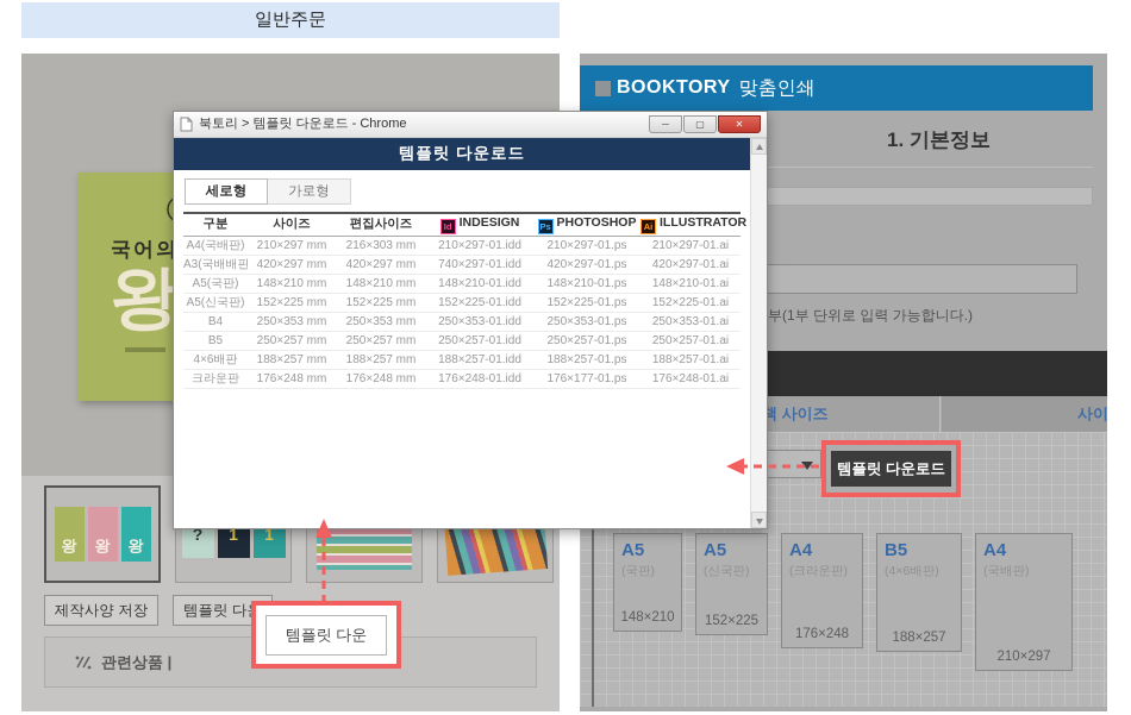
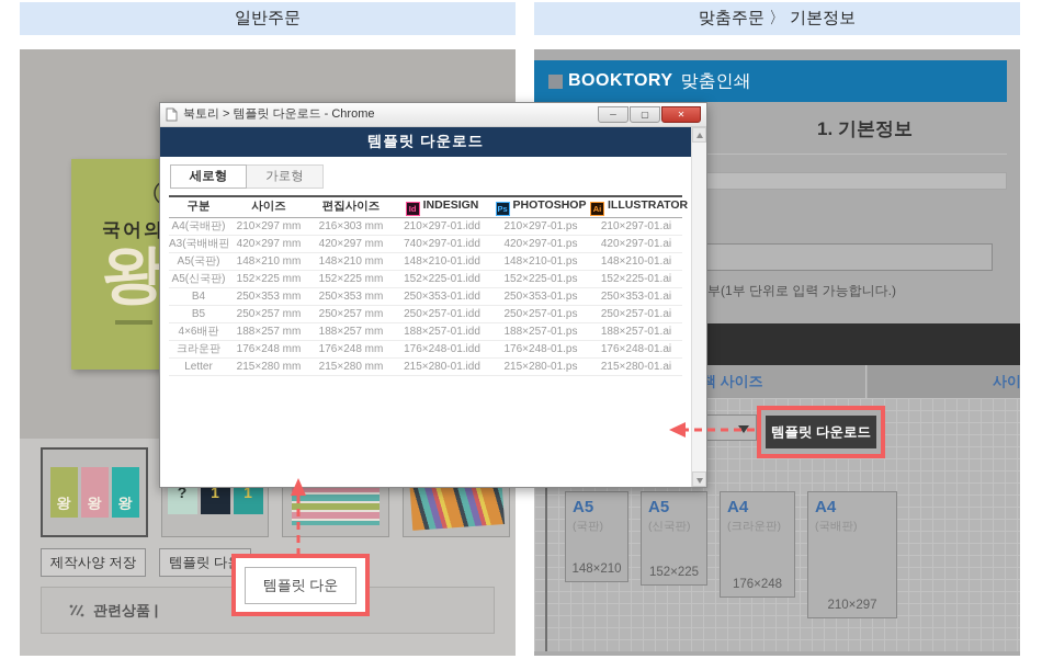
  일반주문
+ 맞춤주문 〉 기본정보
  국어의
  왕
  왕
  왕
  왕
  ?
  1
  1
  제작사양 저장
  템플릿 다
  관련상품 |
  템플릿 다운
  BOOKTORY
  맞춤인쇄
  1. 기본정보
  부(1부 단위로 입력 가능합니다.)
  책 사이즈
  템플릿 다운로드
  A5
  (국판)
  148×210
  A5
  (신국판)
  152×225
  A4
  (크라운판)
  176×248
- B5
- (4×6배판)
- 188×257
  A4
  (국배판)
  210×297
  북토리 > 템플릿 다운로드 - Chrome
  ─
  ▢
  ✕
  템플릿 다운로드
  세로형
  가로형
  구분	사이즈	편집사이즈	Id INDESIGN	Ps PHOTOSHOP	Ai ILLUSTRATO
  A4(국배판)	210×297 mm	216×303 mm	210×297-01.idd	210×297-01.ps	210×297-01.ai
  A3(국배배판	420×297 mm	420×297 mm	740×297-01.idd	420×297-01.ps	420×297-01.ai
  A5(국판)	148×210 mm	148×210 mm	148×210-01.idd	148×210-01.ps	148×210-01.ai
  A5(신국판)	152×225 mm	152×225 mm	152×225-01.idd	152×225-01.ps	152×225-01.ai
  B4	250×353 mm	250×353 mm	250×353-01.idd	250×353-01.ps	250×353-01.ai
  B5	250×257 mm	250×257 mm	250×257-01.idd	250×257-01.ps	250×257-01.ai
  4×6배판	188×257 mm	188×257 mm	188×257-01.idd	188×257-01.ps	188×257-01.ai
- 크라운판	176×248 mm	176×248 mm	176×248-01.idd	176×177-01.ps	176×248-01.ai
+ 크라운판	176×248 mm	176×248 mm	176×248-01.idd	176×248-01.ps	176×248-01.ai
+ Letter	215×280 mm	215×280 mm	215×280-01.idd	215×280-01.ps	215×280-01.ai
